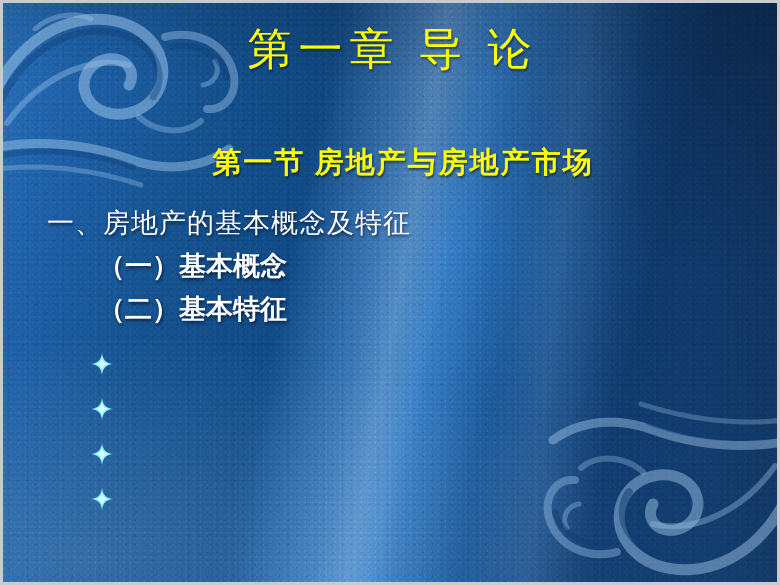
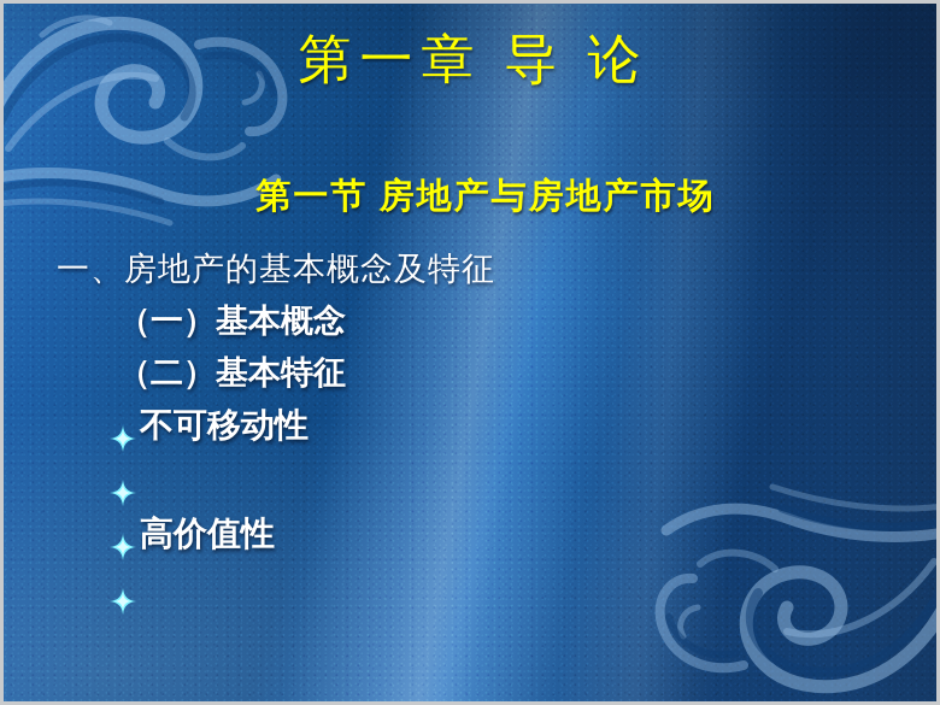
  第一章 导 论
  第一节 房地产与房地产市场
  一、房地产的基本概念及特征
  （一）基本概念
  （二）基本特征
+ 不可移动性
+ 高价值性
